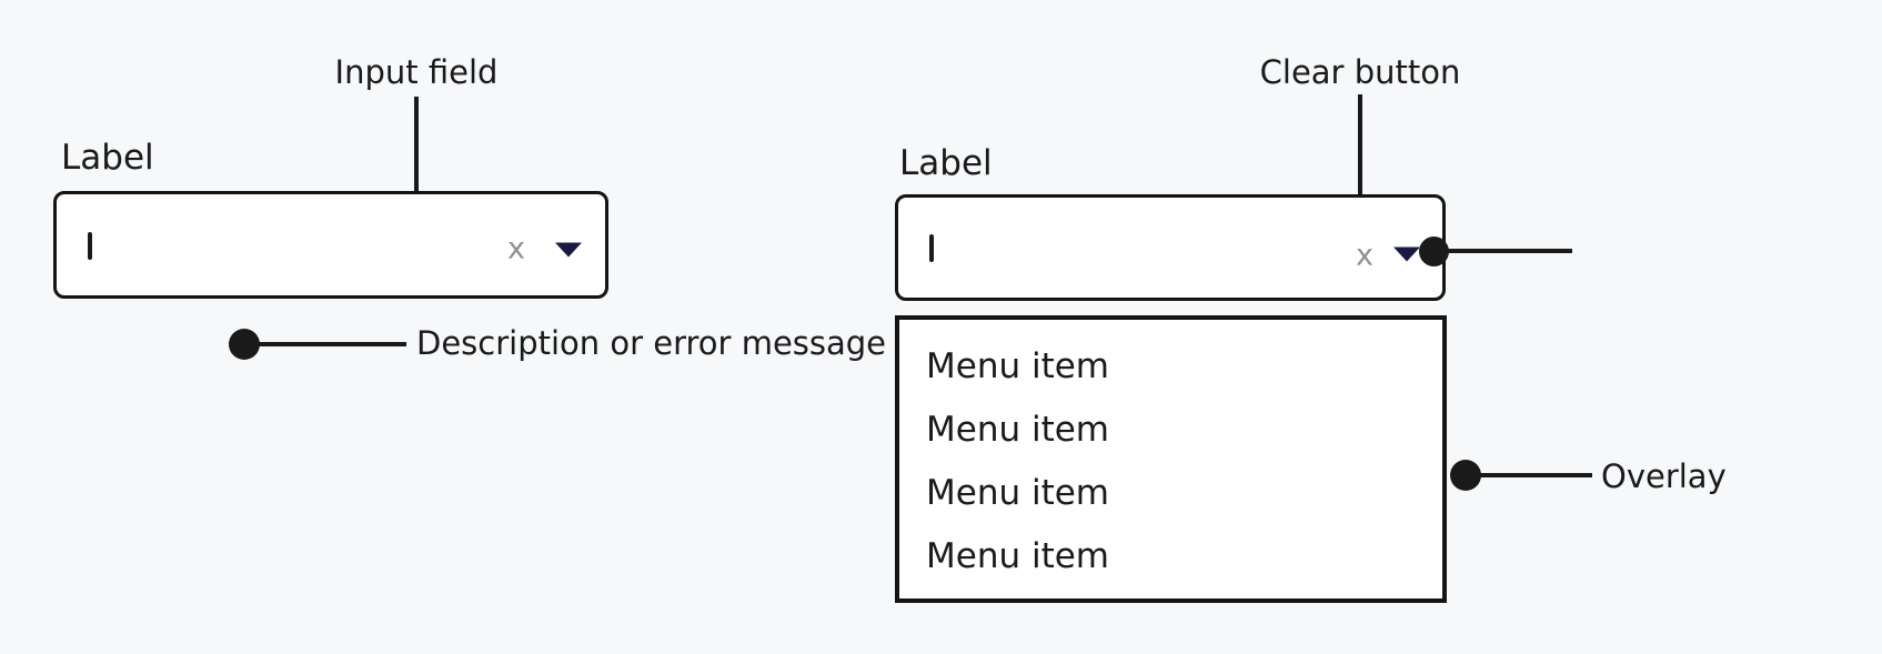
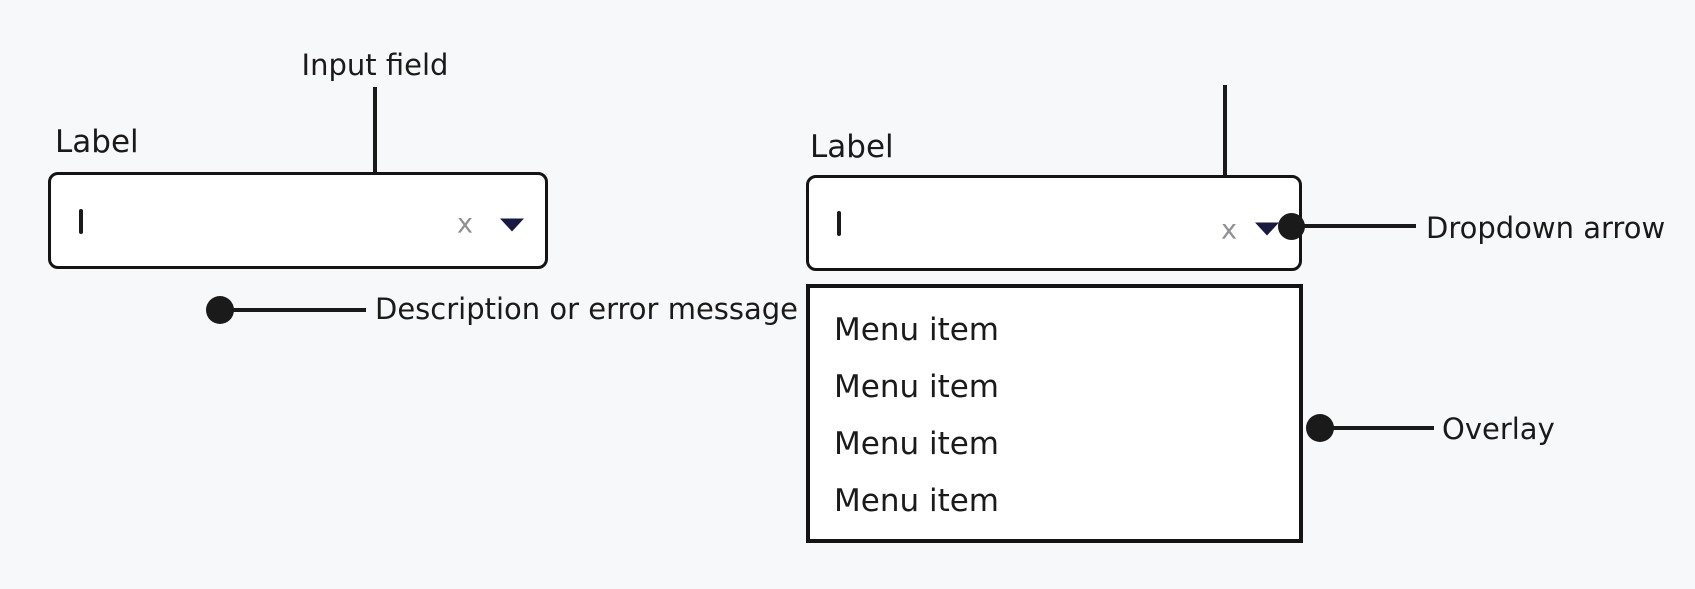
  Input field
  Label
  x
  Description or error message
- Clear button
  Label
  x
+ Dropdown arrow
  Menu item
  Menu item
  Menu item
  Menu item
  Overlay
